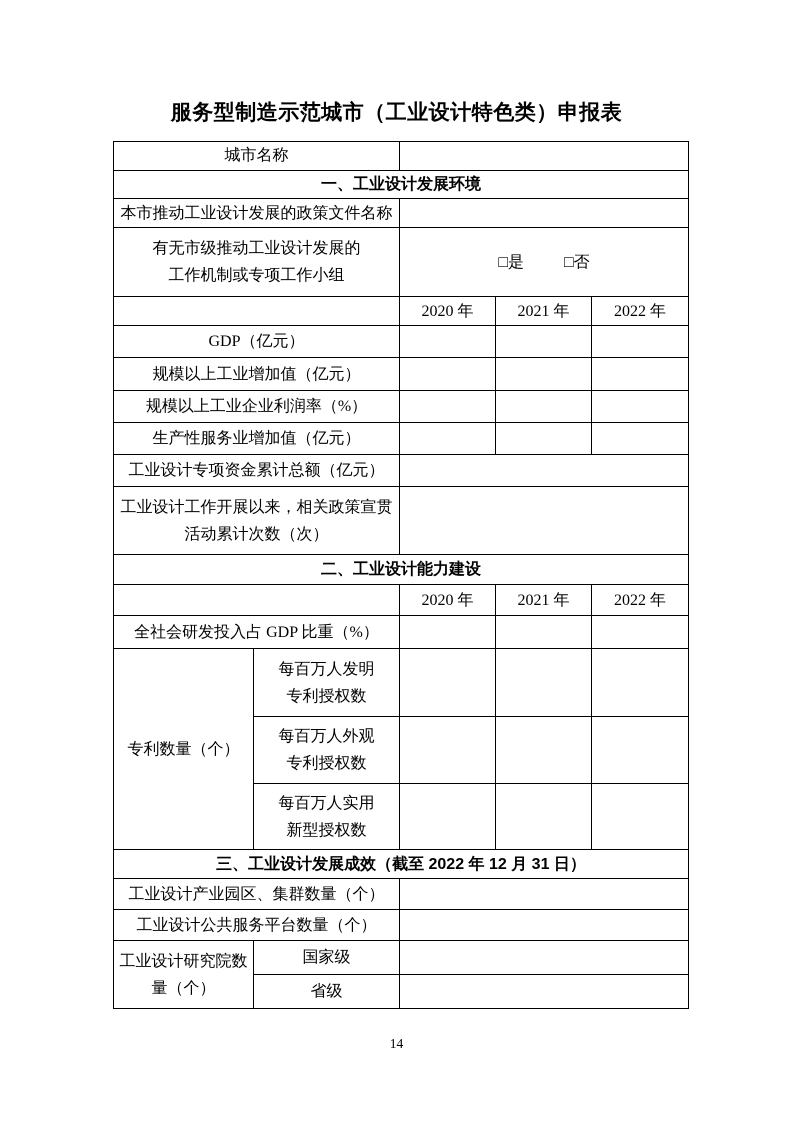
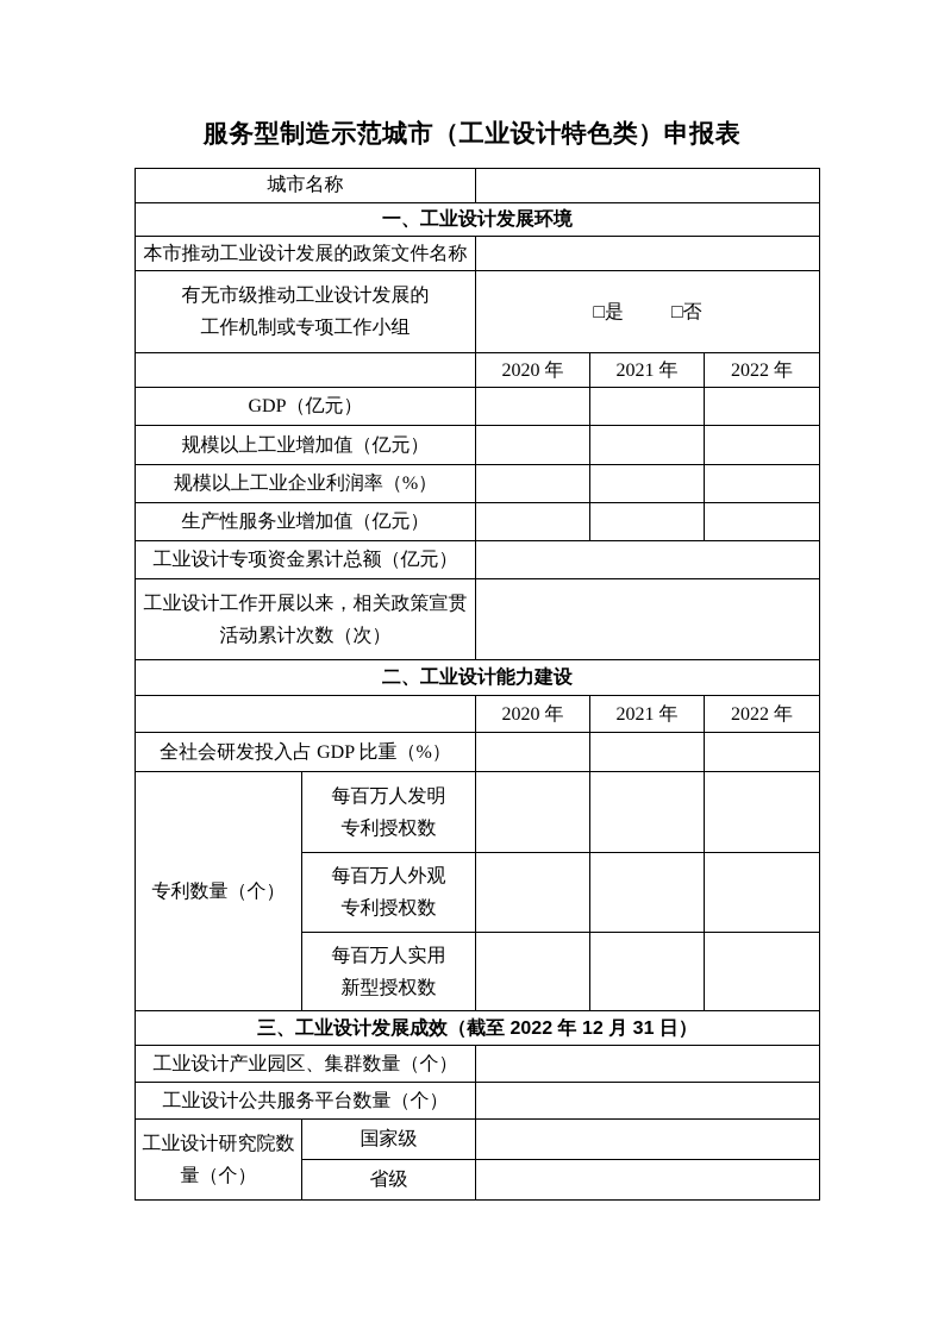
  服务型制造示范城市（工业设计特色类）申报表
  城市名称
  一、工业设计发展环境
  本市推动工业设计发展的政策文件名称
  有无市级推动工业设计发展的 工作机制或专项工作小组	□是 □否
  	2020 年	2021 年	2022 年
  GDP（亿元）
  规模以上工业增加值（亿元）
  规模以上工业企业利润率（%）
  生产性服务业增加值（亿元）
  工业设计专项资金累计总额（亿元）
  工业设计工作开展以来，相关政策宣贯 活动累计次数（次）
  二、工业设计能力建设
  	2020 年	2021 年	2022 年
  全社会研发投入占 GDP 比重（%）
  专利数量（个）	每百万人发明 专利授权数
  每百万人外观 专利授权数
  每百万人实用 新型授权数
  三、工业设计发展成效（截至 2022 年 12 月 31 日）
  工业设计产业园区、集群数量（个）
  工业设计公共服务平台数量（个）
  工业设计研究院数 量（个）	国家级
  省级
- 14
